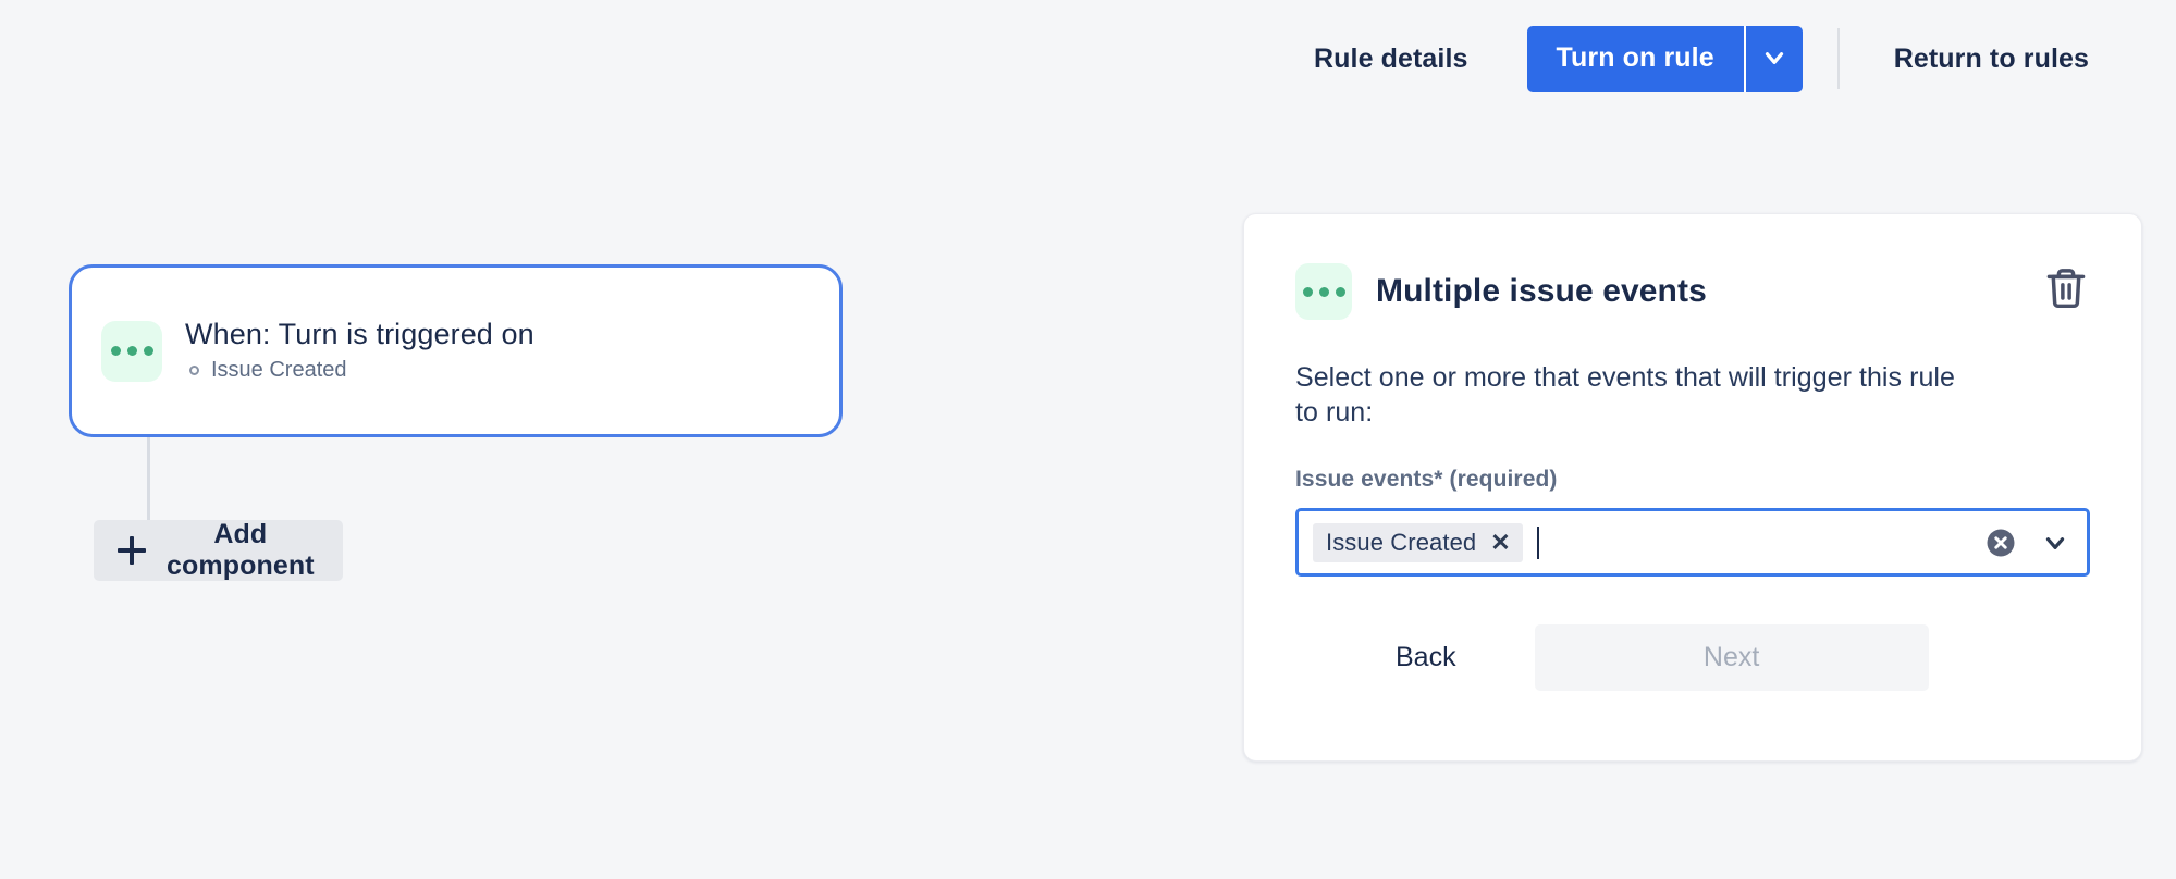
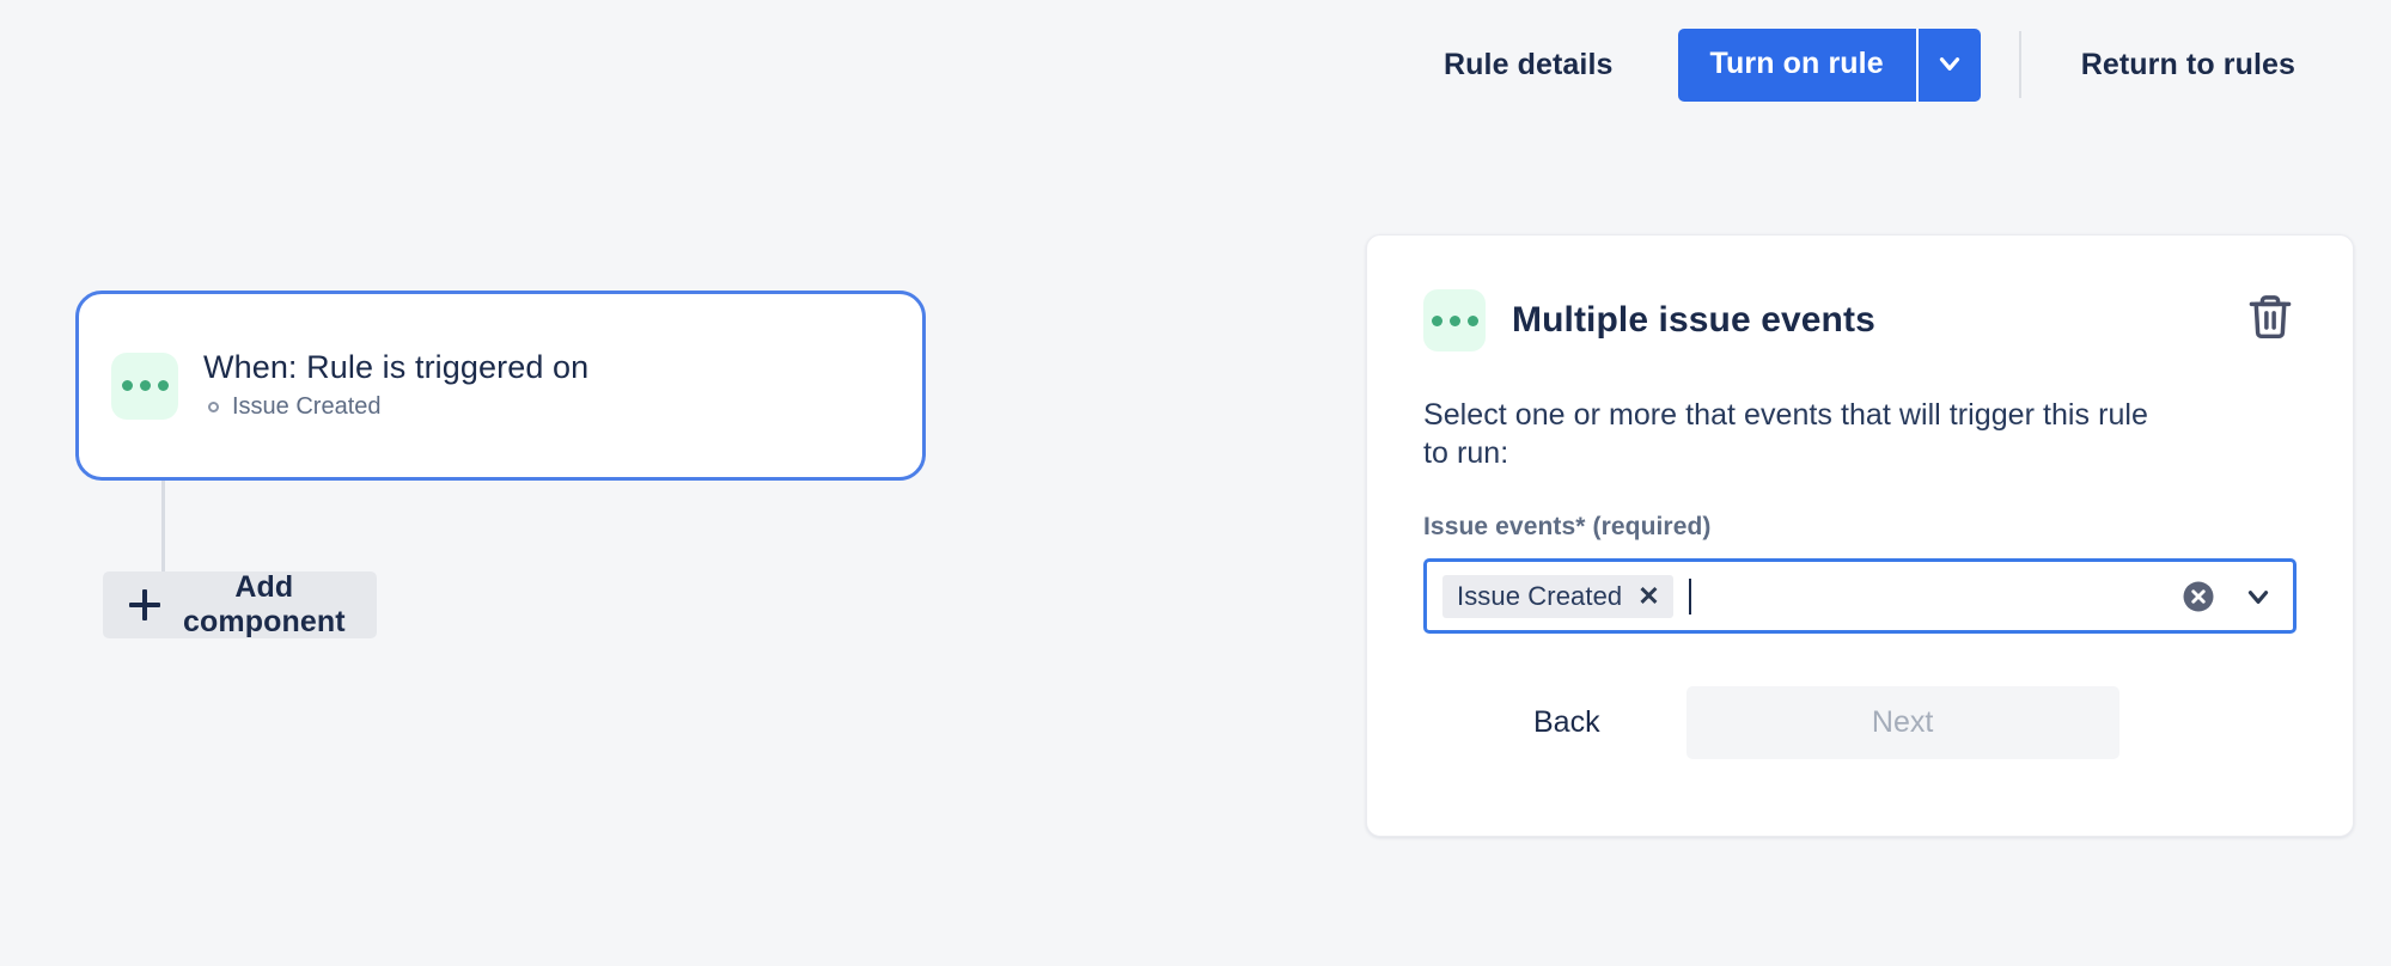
  Rule details
  Turn on rule
  Return to rules
- When: Turn is triggered on
+ When: Rule is triggered on
  Issue Created
  Add component
  Multiple issue events
  Select one or more that events that will trigger this rule to run:
  Issue events* (required)
  Issue Created
  ✕
  Back
  Next
